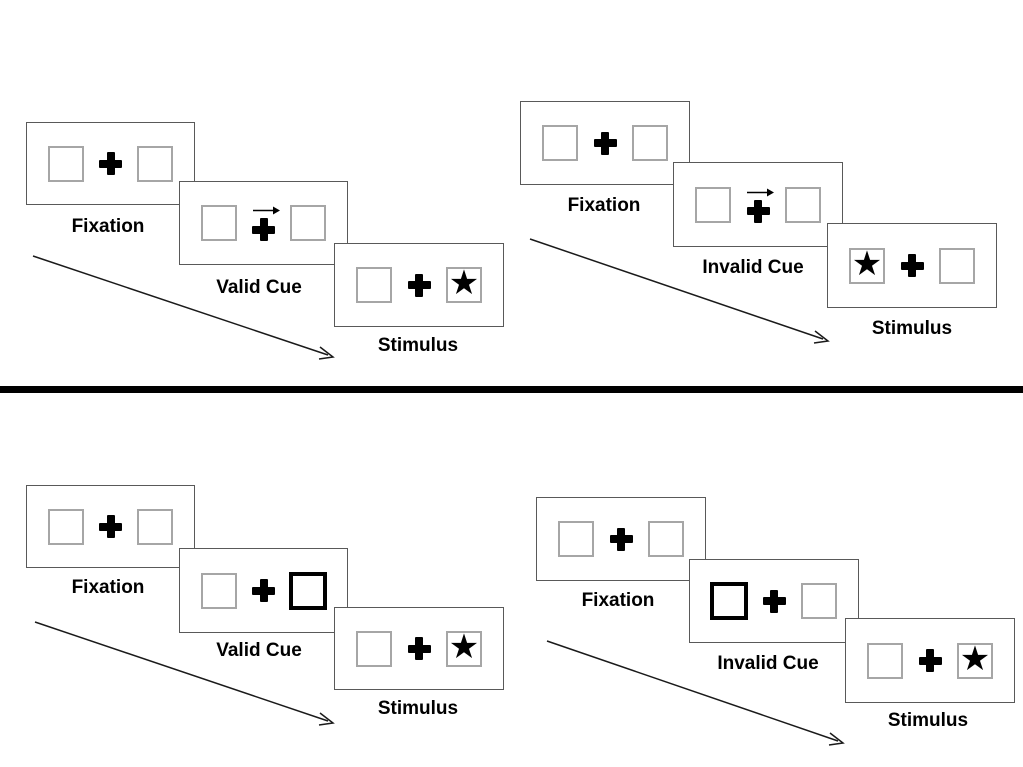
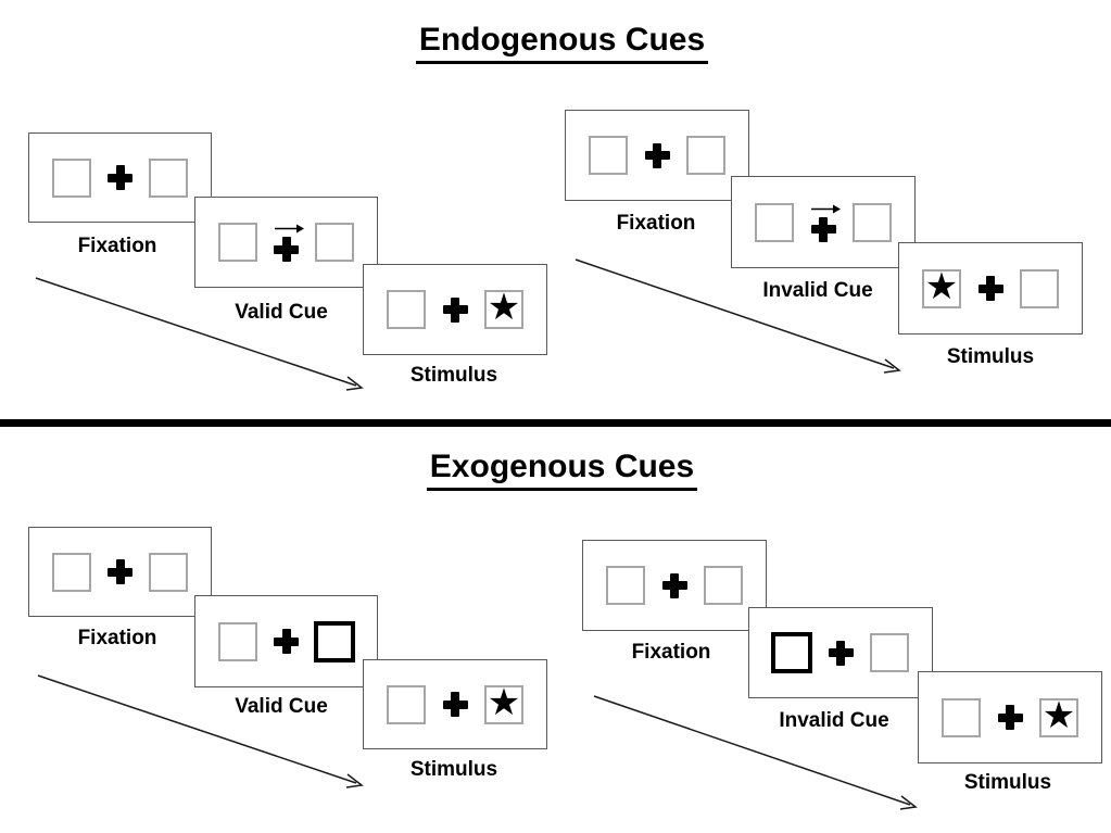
+ Endogenous Cues
+ Exogenous Cues
  ★
  Fixation
  Valid Cue
  Stimulus
  ★
  Fixation
  Invalid Cue
  Stimulus
  ★
  Fixation
  Valid Cue
  Stimulus
  ★
  Fixation
  Invalid Cue
  Stimulus
